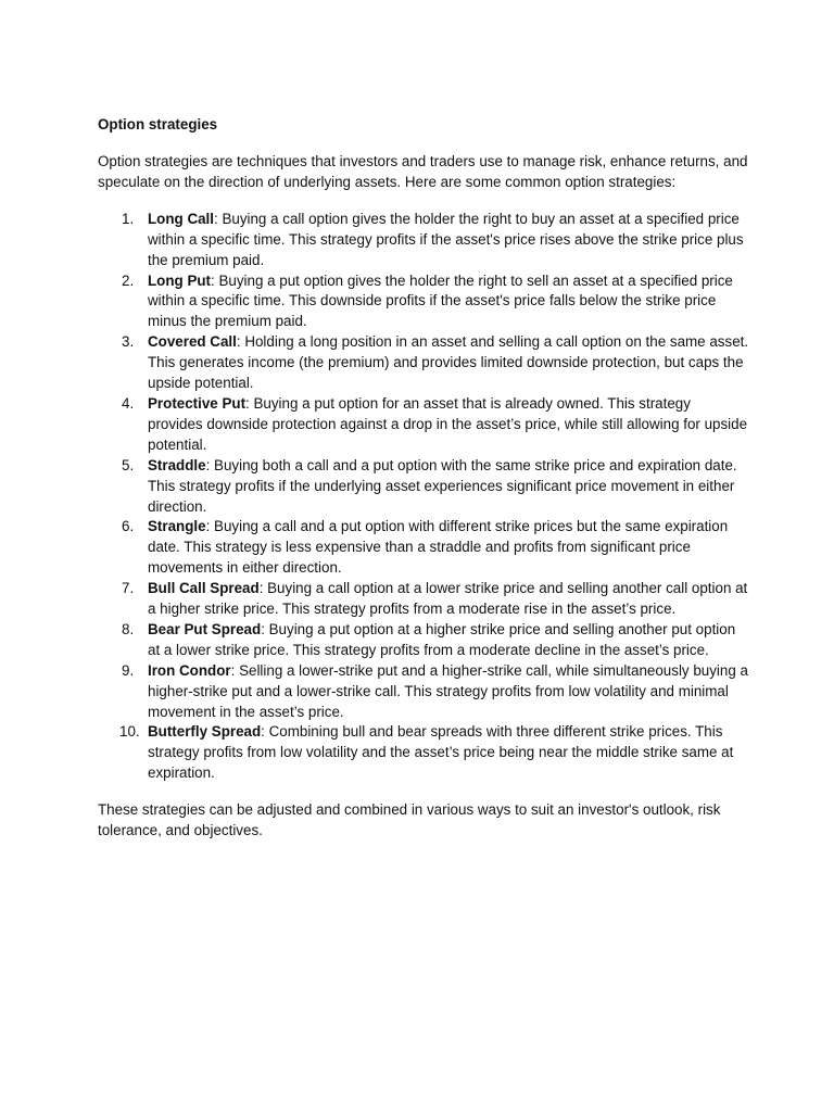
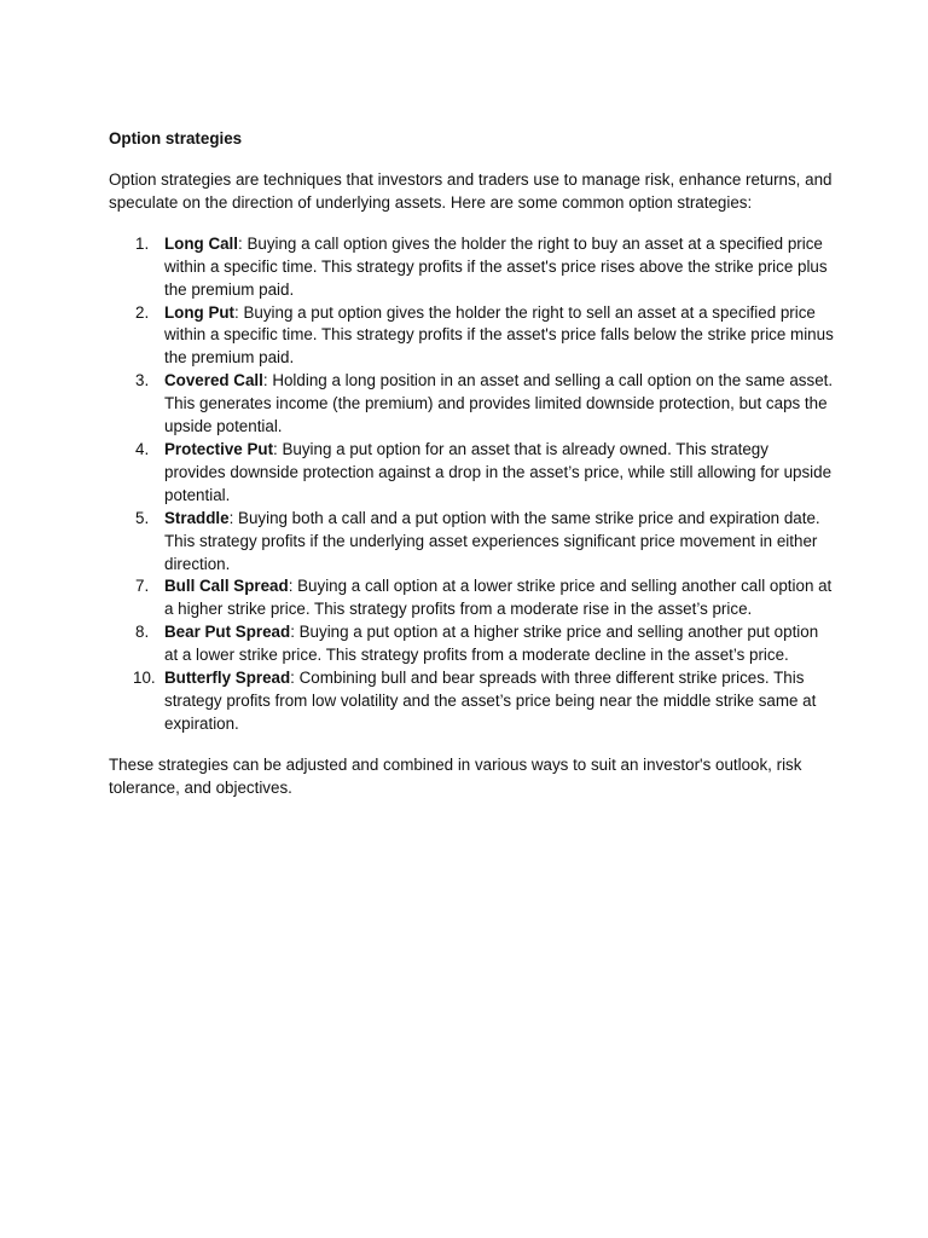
  Option strategies
  Option strategies are techniques that investors and traders use to manage risk, enhance returns, and speculate on the direction of underlying assets. Here are some common option strategies:
  1.
  Long Call: Buying a call option gives the holder the right to buy an asset at a specified price within a specific time. This strategy profits if the asset's price rises above the strike price plus the premium paid.
  2.
- Long Put: Buying a put option gives the holder the right to sell an asset at a specified price within a specific time. This downside profits if the asset's price falls below the strike price minus the premium paid.
+ Long Put: Buying a put option gives the holder the right to sell an asset at a specified price within a specific time. This strategy profits if the asset's price falls below the strike price minus the premium paid.
  3.
  Covered Call: Holding a long position in an asset and selling a call option on the same asset. This generates income (the premium) and provides limited downside protection, but caps the upside potential.
  4.
  Protective Put: Buying a put option for an asset that is already owned. This strategy provides downside protection against a drop in the asset’s price, while still allowing for upside potential.
  5.
  Straddle: Buying both a call and a put option with the same strike price and expiration date. This strategy profits if the underlying asset experiences significant price movement in either direction.
- 6.
- Strangle: Buying a call and a put option with different strike prices but the same expiration date. This strategy is less expensive than a straddle and profits from significant price movements in either direction.
  7.
  Bull Call Spread: Buying a call option at a lower strike price and selling another call option at a higher strike price. This strategy profits from a moderate rise in the asset’s price.
  8.
  Bear Put Spread: Buying a put option at a higher strike price and selling another put option at a lower strike price. This strategy profits from a moderate decline in the asset’s price.
- 9.
- Iron Condor: Selling a lower-strike put and a higher-strike call, while simultaneously buying a higher-strike put and a lower-strike call. This strategy profits from low volatility and minimal movement in the asset’s price.
  10.
  Butterfly Spread: Combining bull and bear spreads with three different strike prices. This strategy profits from low volatility and the asset’s price being near the middle strike same at expiration.
  These strategies can be adjusted and combined in various ways to suit an investor's outlook, risk tolerance, and objectives.
